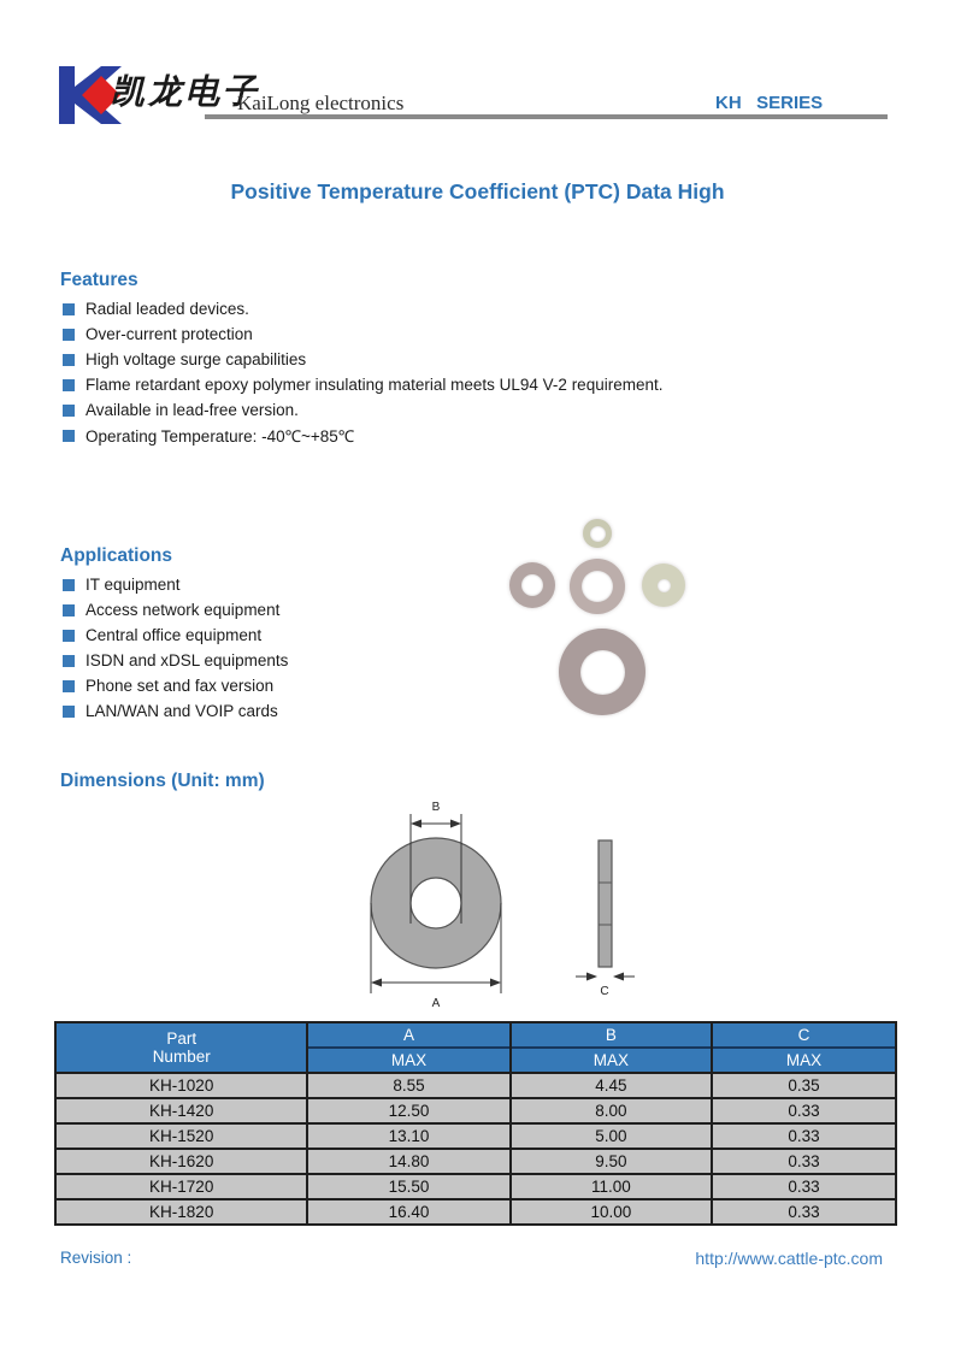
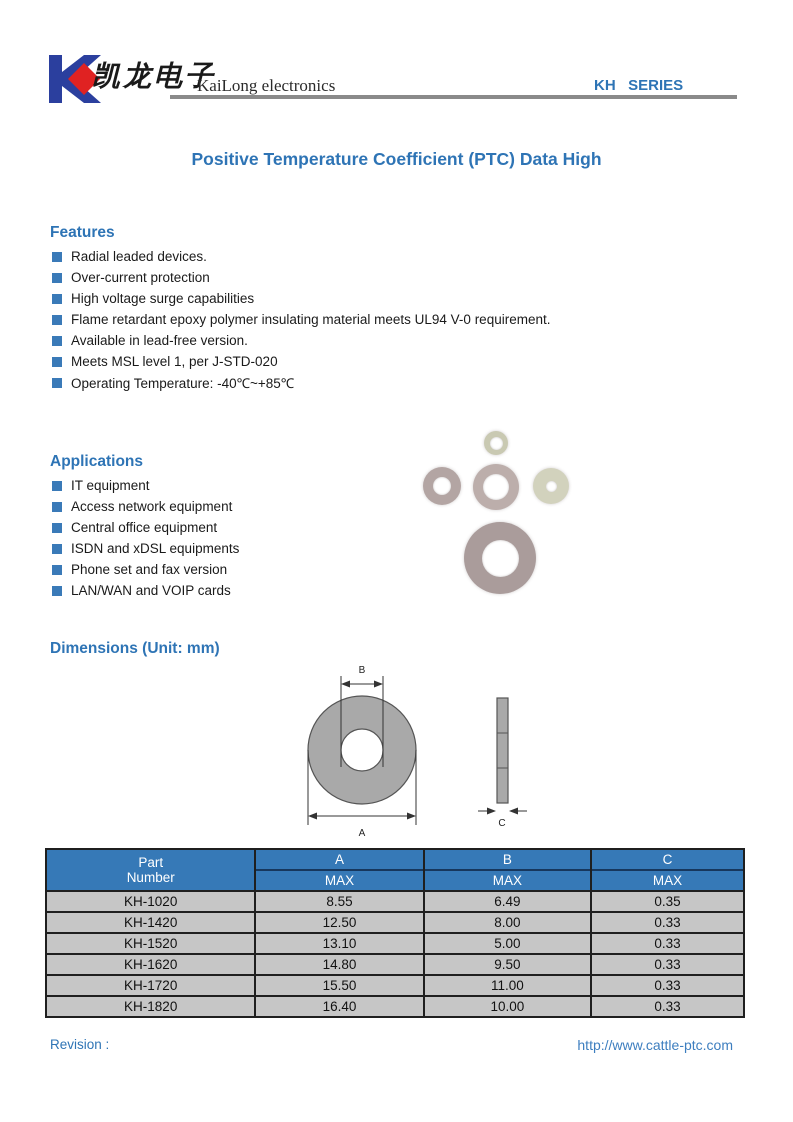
  凯龙电子
  KaiLong electronics
  KH SERIES
  Positive Temperature Coefficient (PTC) Data High
  Features
  Radial leaded devices.
  Over-current protection
  High voltage surge capabilities
- Flame retardant epoxy polymer insulating material meets UL94 V-2 requirement.
+ Flame retardant epoxy polymer insulating material meets UL94 V-0 requirement.
  Available in lead-free version.
+ Meets MSL level 1, per J-STD-020
  Operating Temperature: -40℃~+85℃
  Applications
  IT equipment
  Access network equipment
  Central office equipment
  ISDN and xDSL equipments
  Phone set and fax version
  LAN/WAN and VOIP cards
  Dimensions (Unit: mm)
  B
  A
  C
  Part Number	A	B	C
  MAX	MAX	MAX
- KH-1020	8.55	4.45	0.35
+ KH-1020	8.55	6.49	0.35
  KH-1420	12.50	8.00	0.33
  KH-1520	13.10	5.00	0.33
  KH-1620	14.80	9.50	0.33
  KH-1720	15.50	11.00	0.33
  KH-1820	16.40	10.00	0.33
  Revision :
  http://www.cattle-ptc.com
